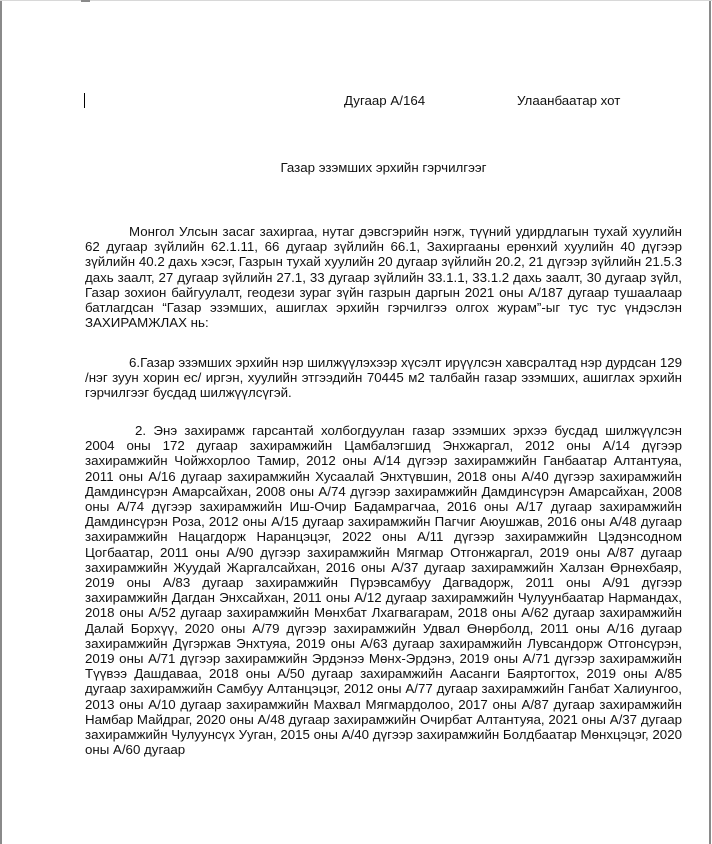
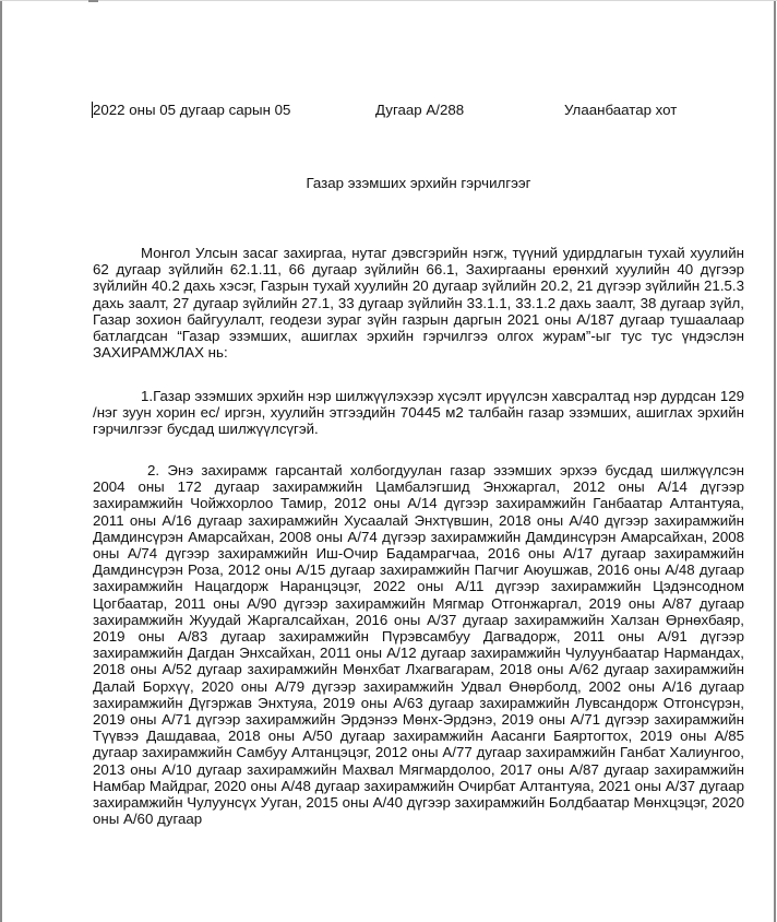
+ 2022 оны 05 дугаар сарын 05
- Дугаар А/164
+ Дугаар А/288
  Улаанбаатар хот
  Газар эзэмших эрхийн гэрчилгээг
- Монгол Улсын засаг захиргаа, нутаг дэвсгэрийн нэгж, түүний удирдлагын тухай хуулийн 62 дугаар зүйлийн 62.1.11, 66 дугаар зүйлийн 66.1, Захиргааны ерөнхий хуулийн 40 дүгээр зүйлийн 40.2 дахь хэсэг, Газрын тухай хуулийн 20 дугаар зүйлийн 20.2, 21 дүгээр зүйлийн 21.5.3 дахь заалт, 27 дугаар зүйлийн 27.1, 33 дугаар зүйлийн 33.1.1, 33.1.2 дахь заалт, 30 дугаар зүйл, Газар зохион байгуулалт, геодези зураг зүйн газрын даргын 2021 оны А/187 дугаар тушаалаар батлагдсан “Газар эзэмших, ашиглах эрхийн гэрчилгээ олгох журам”-ыг тус тус үндэслэн ЗАХИРАМЖЛАХ нь:
+ Монгол Улсын засаг захиргаа, нутаг дэвсгэрийн нэгж, түүний удирдлагын тухай хуулийн 62 дугаар зүйлийн 62.1.11, 66 дугаар зүйлийн 66.1, Захиргааны ерөнхий хуулийн 40 дүгээр зүйлийн 40.2 дахь хэсэг, Газрын тухай хуулийн 20 дугаар зүйлийн 20.2, 21 дүгээр зүйлийн 21.5.3 дахь заалт, 27 дугаар зүйлийн 27.1, 33 дугаар зүйлийн 33.1.1, 33.1.2 дахь заалт, 38 дугаар зүйл, Газар зохион байгуулалт, геодези зураг зүйн газрын даргын 2021 оны А/187 дугаар тушаалаар батлагдсан “Газар эзэмших, ашиглах эрхийн гэрчилгээ олгох журам”-ыг тус тус үндэслэн ЗАХИРАМЖЛАХ нь:
- 6.Газар эзэмших эрхийн нэр шилжүүлэхээр хүсэлт ирүүлсэн хавсралтад нэр дурдсан 129 /нэг зуун хорин ес/ иргэн, хуулийн этгээдийн 70445 м2 талбайн газар эзэмших, ашиглах эрхийн гэрчилгээг бусдад шилжүүлсүгэй.
+ 1.Газар эзэмших эрхийн нэр шилжүүлэхээр хүсэлт ирүүлсэн хавсралтад нэр дурдсан 129 /нэг зуун хорин ес/ иргэн, хуулийн этгээдийн 70445 м2 талбайн газар эзэмших, ашиглах эрхийн гэрчилгээг бусдад шилжүүлсүгэй.
- 2. Энэ захирамж гарсантай холбогдуулан газар эзэмших эрхээ бусдад шилжүүлсэн 2004 оны 172 дугаар захирамжийн Цамбалэгшид Энхжаргал, 2012 оны А/14 дүгээр захирамжийн Чойжхорлоо Тамир, 2012 оны А/14 дүгээр захирамжийн Ганбаатар Алтантуяа, 2011 оны А/16 дугаар захирамжийн Хусаалай Энхтүвшин, 2018 оны А/40 дүгээр захирамжийн Дамдинсүрэн Амарсайхан, 2008 оны А/74 дүгээр захирамжийн Дамдинсүрэн Амарсайхан, 2008 оны А/74 дүгээр захирамжийн Иш-Очир Бадамрагчаа, 2016 оны А/17 дугаар захирамжийн Дамдинсүрэн Роза, 2012 оны А/15 дугаар захирамжийн Пагчиг Аюушжав, 2016 оны А/48 дугаар захирамжийн Нацагдорж Наранцэцэг, 2022 оны А/11 дүгээр захирамжийн Цэдэнсодном Цогбаатар, 2011 оны А/90 дүгээр захирамжийн Мягмар Отгонжаргал, 2019 оны А/87 дугаар захирамжийн Жуудай Жаргалсайхан, 2016 оны А/37 дугаар захирамжийн Халзан Өрнөхбаяр, 2019 оны А/83 дугаар захирамжийн Пүрэвсамбуу Дагвадорж, 2011 оны А/91 дүгээр захирамжийн Дагдан Энхсайхан, 2011 оны А/12 дугаар захирамжийн Чулуунбаатар Нармандах, 2018 оны А/52 дугаар захирамжийн Мөнхбат Лхагвагарам, 2018 оны А/62 дугаар захирамжийн Далай Борхүү, 2020 оны А/79 дүгээр захирамжийн Удвал Өнөрболд, 2011 оны А/16 дугаар захирамжийн Дүгэржав Энхтуяа, 2019 оны А/63 дугаар захирамжийн Лувсандорж Отгонсүрэн, 2019 оны А/71 дүгээр захирамжийн Эрдэнээ Мөнх-Эрдэнэ, 2019 оны А/71 дүгээр захирамжийн Түүвээ Дашдаваа, 2018 оны А/50 дугаар захирамжийн Аасанги Баяртогтох, 2019 оны А/85 дугаар захирамжийн Самбуу Алтанцэцэг, 2012 оны А/77 дугаар захирамжийн Ганбат Халиунгоо, 2013 оны А/10 дугаар захирамжийн Махвал Мягмардолоо, 2017 оны А/87 дугаар захирамжийн Намбар Майдраг, 2020 оны А/48 дугаар захирамжийн Очирбат Алтантуяа, 2021 оны А/37 дугаар захирамжийн Чулуунсүх Ууган, 2015 оны А/40 дүгээр захирамжийн Болдбаатар Мөнхцэцэг, 2020 оны А/60 дугаар
+ 2. Энэ захирамж гарсантай холбогдуулан газар эзэмших эрхээ бусдад шилжүүлсэн 2004 оны 172 дугаар захирамжийн Цамбалэгшид Энхжаргал, 2012 оны А/14 дүгээр захирамжийн Чойжхорлоо Тамир, 2012 оны А/14 дүгээр захирамжийн Ганбаатар Алтантуяа, 2011 оны А/16 дугаар захирамжийн Хусаалай Энхтүвшин, 2018 оны А/40 дүгээр захирамжийн Дамдинсүрэн Амарсайхан, 2008 оны А/74 дүгээр захирамжийн Дамдинсүрэн Амарсайхан, 2008 оны А/74 дүгээр захирамжийн Иш-Очир Бадамрагчаа, 2016 оны А/17 дугаар захирамжийн Дамдинсүрэн Роза, 2012 оны А/15 дугаар захирамжийн Пагчиг Аюушжав, 2016 оны А/48 дугаар захирамжийн Нацагдорж Наранцэцэг, 2022 оны А/11 дүгээр захирамжийн Цэдэнсодном Цогбаатар, 2011 оны А/90 дүгээр захирамжийн Мягмар Отгонжаргал, 2019 оны А/87 дугаар захирамжийн Жуудай Жаргалсайхан, 2016 оны А/37 дугаар захирамжийн Халзан Өрнөхбаяр, 2019 оны А/83 дугаар захирамжийн Пүрэвсамбуу Дагвадорж, 2011 оны А/91 дүгээр захирамжийн Дагдан Энхсайхан, 2011 оны А/12 дугаар захирамжийн Чулуунбаатар Нармандах, 2018 оны А/52 дугаар захирамжийн Мөнхбат Лхагвагарам, 2018 оны А/62 дугаар захирамжийн Далай Борхүү, 2020 оны А/79 дүгээр захирамжийн Удвал Өнөрболд, 2002 оны А/16 дугаар захирамжийн Дүгэржав Энхтуяа, 2019 оны А/63 дугаар захирамжийн Лувсандорж Отгонсүрэн, 2019 оны А/71 дүгээр захирамжийн Эрдэнээ Мөнх-Эрдэнэ, 2019 оны А/71 дүгээр захирамжийн Түүвээ Дашдаваа, 2018 оны А/50 дугаар захирамжийн Аасанги Баяртогтох, 2019 оны А/85 дугаар захирамжийн Самбуу Алтанцэцэг, 2012 оны А/77 дугаар захирамжийн Ганбат Халиунгоо, 2013 оны А/10 дугаар захирамжийн Махвал Мягмардолоо, 2017 оны А/87 дугаар захирамжийн Намбар Майдраг, 2020 оны А/48 дугаар захирамжийн Очирбат Алтантуяа, 2021 оны А/37 дугаар захирамжийн Чулуунсүх Ууган, 2015 оны А/40 дүгээр захирамжийн Болдбаатар Мөнхцэцэг, 2020 оны А/60 дугаар
